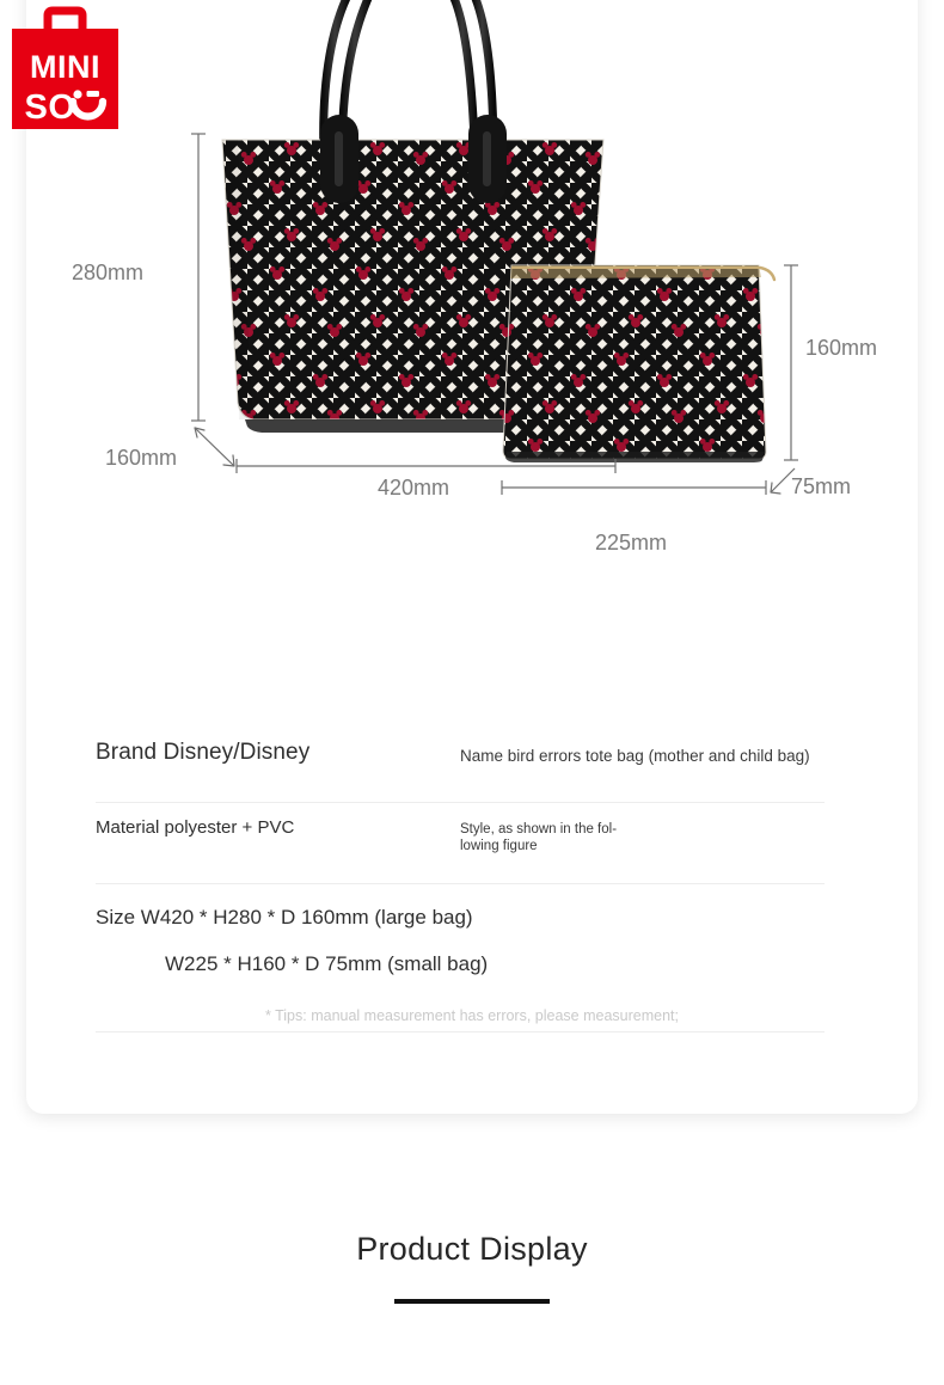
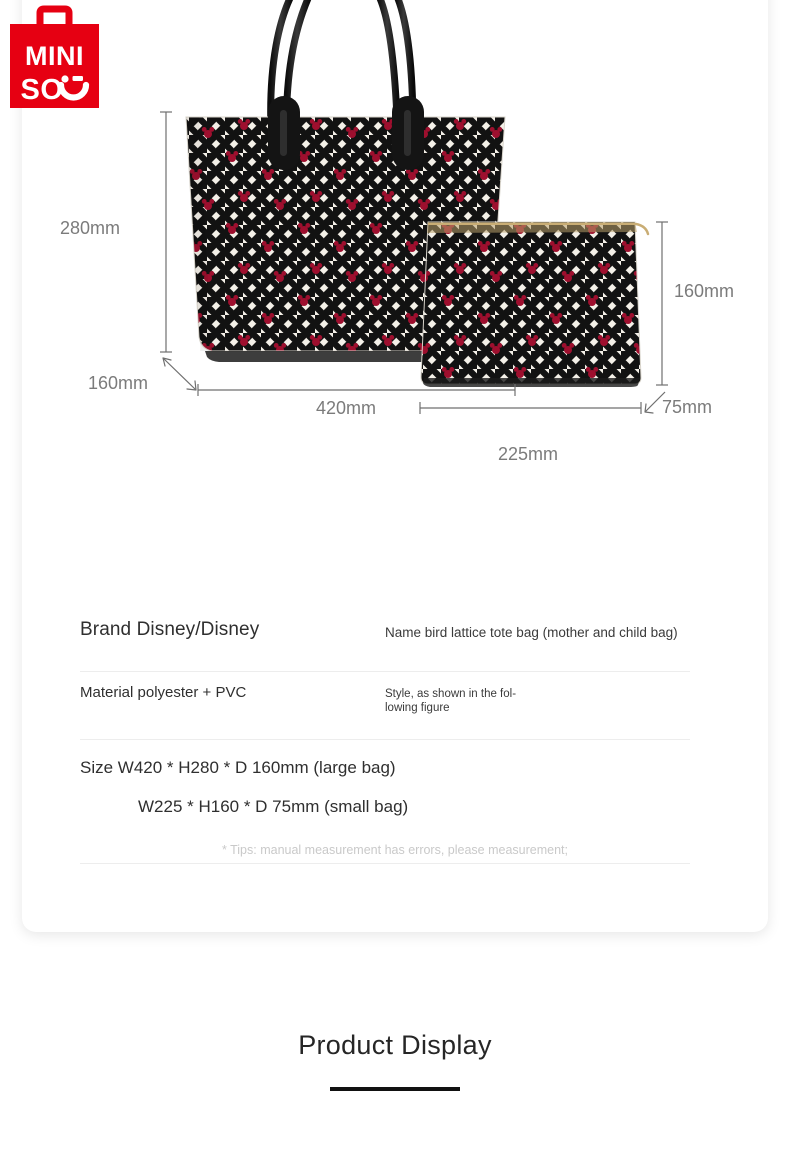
  MINI
  SO
  280mm
  160mm
  420mm
  160mm
  75mm
  225mm
  Brand Disney/Disney
- Name bird errors tote bag (mother and child bag)
+ Name bird lattice tote bag (mother and child bag)
  Material polyester + PVC
  Style, as shown in the fol-lowing figure
  Size W420 * H280 * D 160mm (large bag)
  W225 * H160 * D 75mm (small bag)
  * Tips: manual measurement has errors, please measurement;
  Product Display
